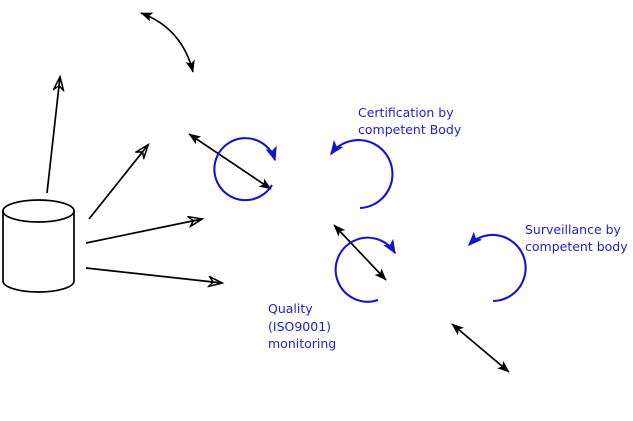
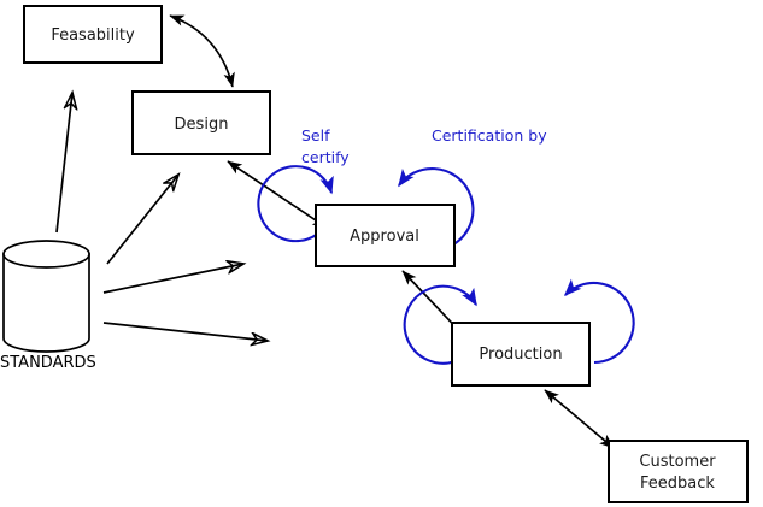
+ STANDARDS
+ Feasability
+ Design
+ Approval
+ Production
+ Customer
+ Feedback
+ Self
+ certify
  Certification by
- competent Body
- Quality
- (ISO9001)
- monitoring
- Surveillance by
- competent body
